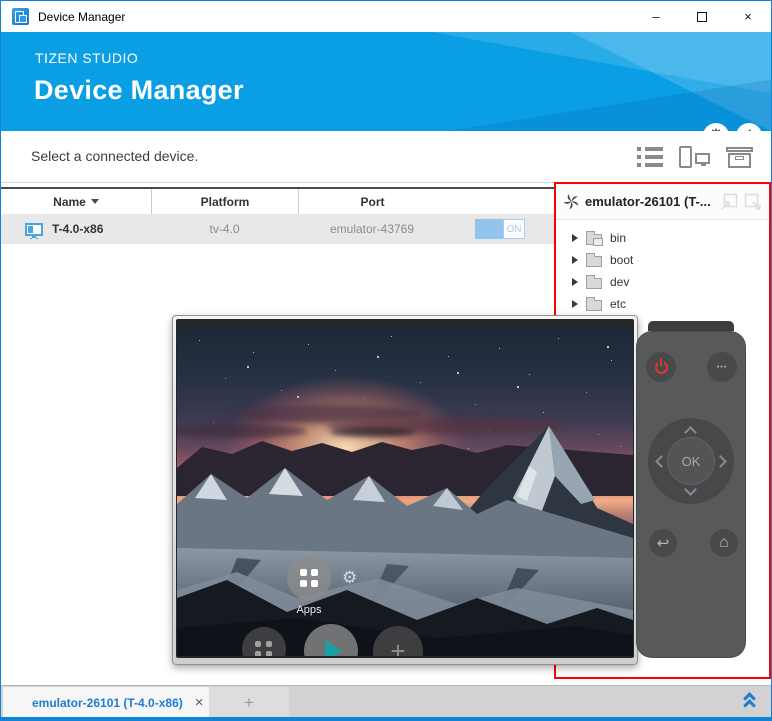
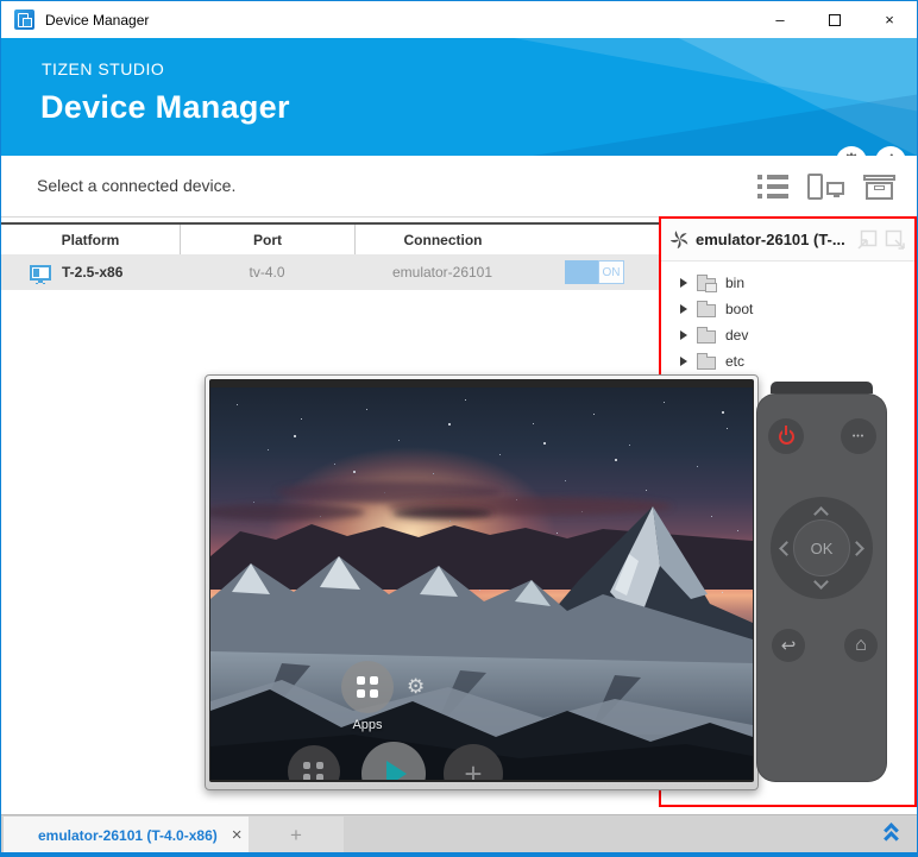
  Device Manager
  –
  ×
  TIZEN STUDIO
  Device Manager
  Select a connected device.
- Name
  Platform
  Port
+ Connection
- T-4.0-x86
+ T-2.5-x86
  tv-4.0
- emulator-43769
+ emulator-26101
  ON
  emulator-26101 (T-...
  bin
  boot
  dev
  etc
  Apps
  ⚙
  +
  OK
  ↩
  ⌂
  emulator-26101 (T-4.0-x86)
  ×
  +
